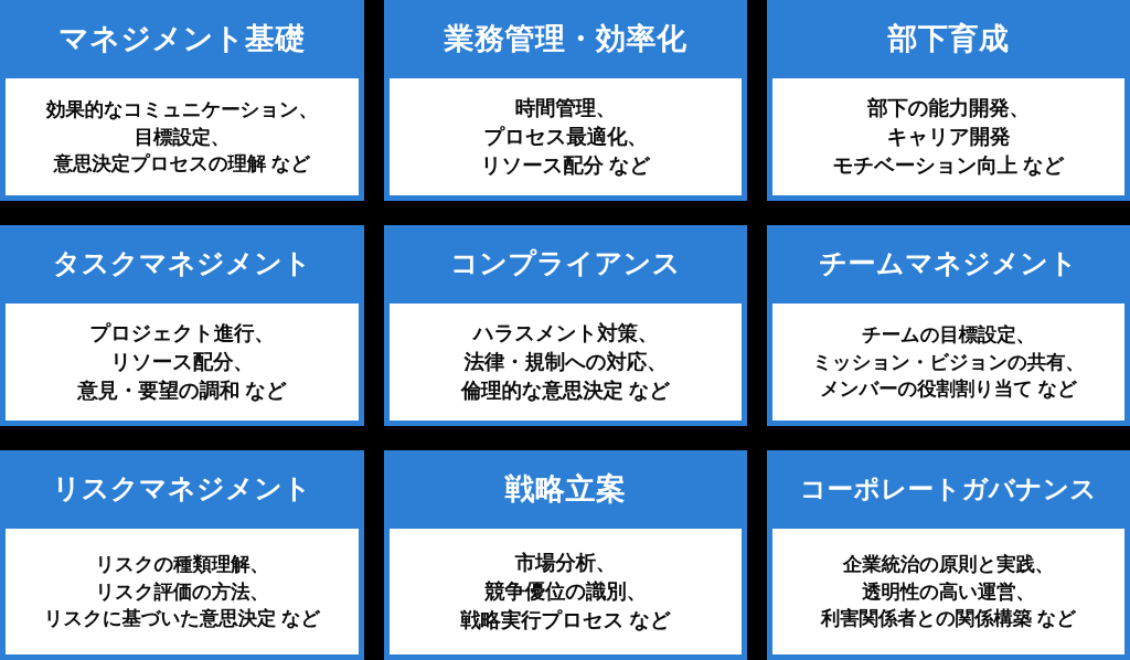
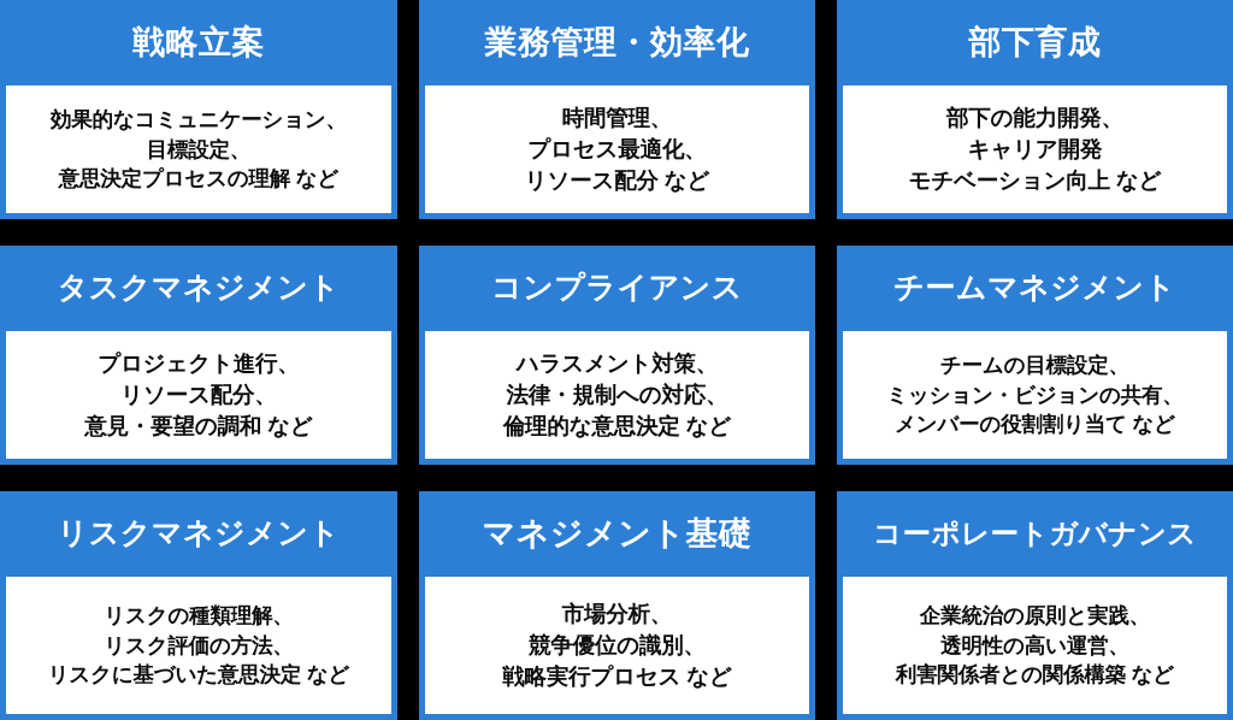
- マネジメント基礎
+ 戦略立案
  効果的なコミュニケーション、
  目標設定、
  意思決定プロセスの理解 など
  業務管理・効率化
  時間管理、
  プロセス最適化、
  リソース配分 など
  部下育成
  部下の能力開発、
  キャリア開発
  モチベーション向上 など
  タスクマネジメント
  プロジェクト進行、
  リソース配分、
  意見・要望の調和 など
  コンプライアンス
  ハラスメント対策、
  法律・規制への対応、
  倫理的な意思決定 など
  チームマネジメント
  チームの目標設定、
  ミッション・ビジョンの共有、
  メンバーの役割割り当て など
  リスクマネジメント
  リスクの種類理解、
  リスク評価の方法、
  リスクに基づいた意思決定 など
- 戦略立案
+ マネジメント基礎
  市場分析、
  競争優位の識別、
  戦略実行プロセス など
  コーポレートガバナンス
  企業統治の原則と実践、
  透明性の高い運営、
  利害関係者との関係構築 など
